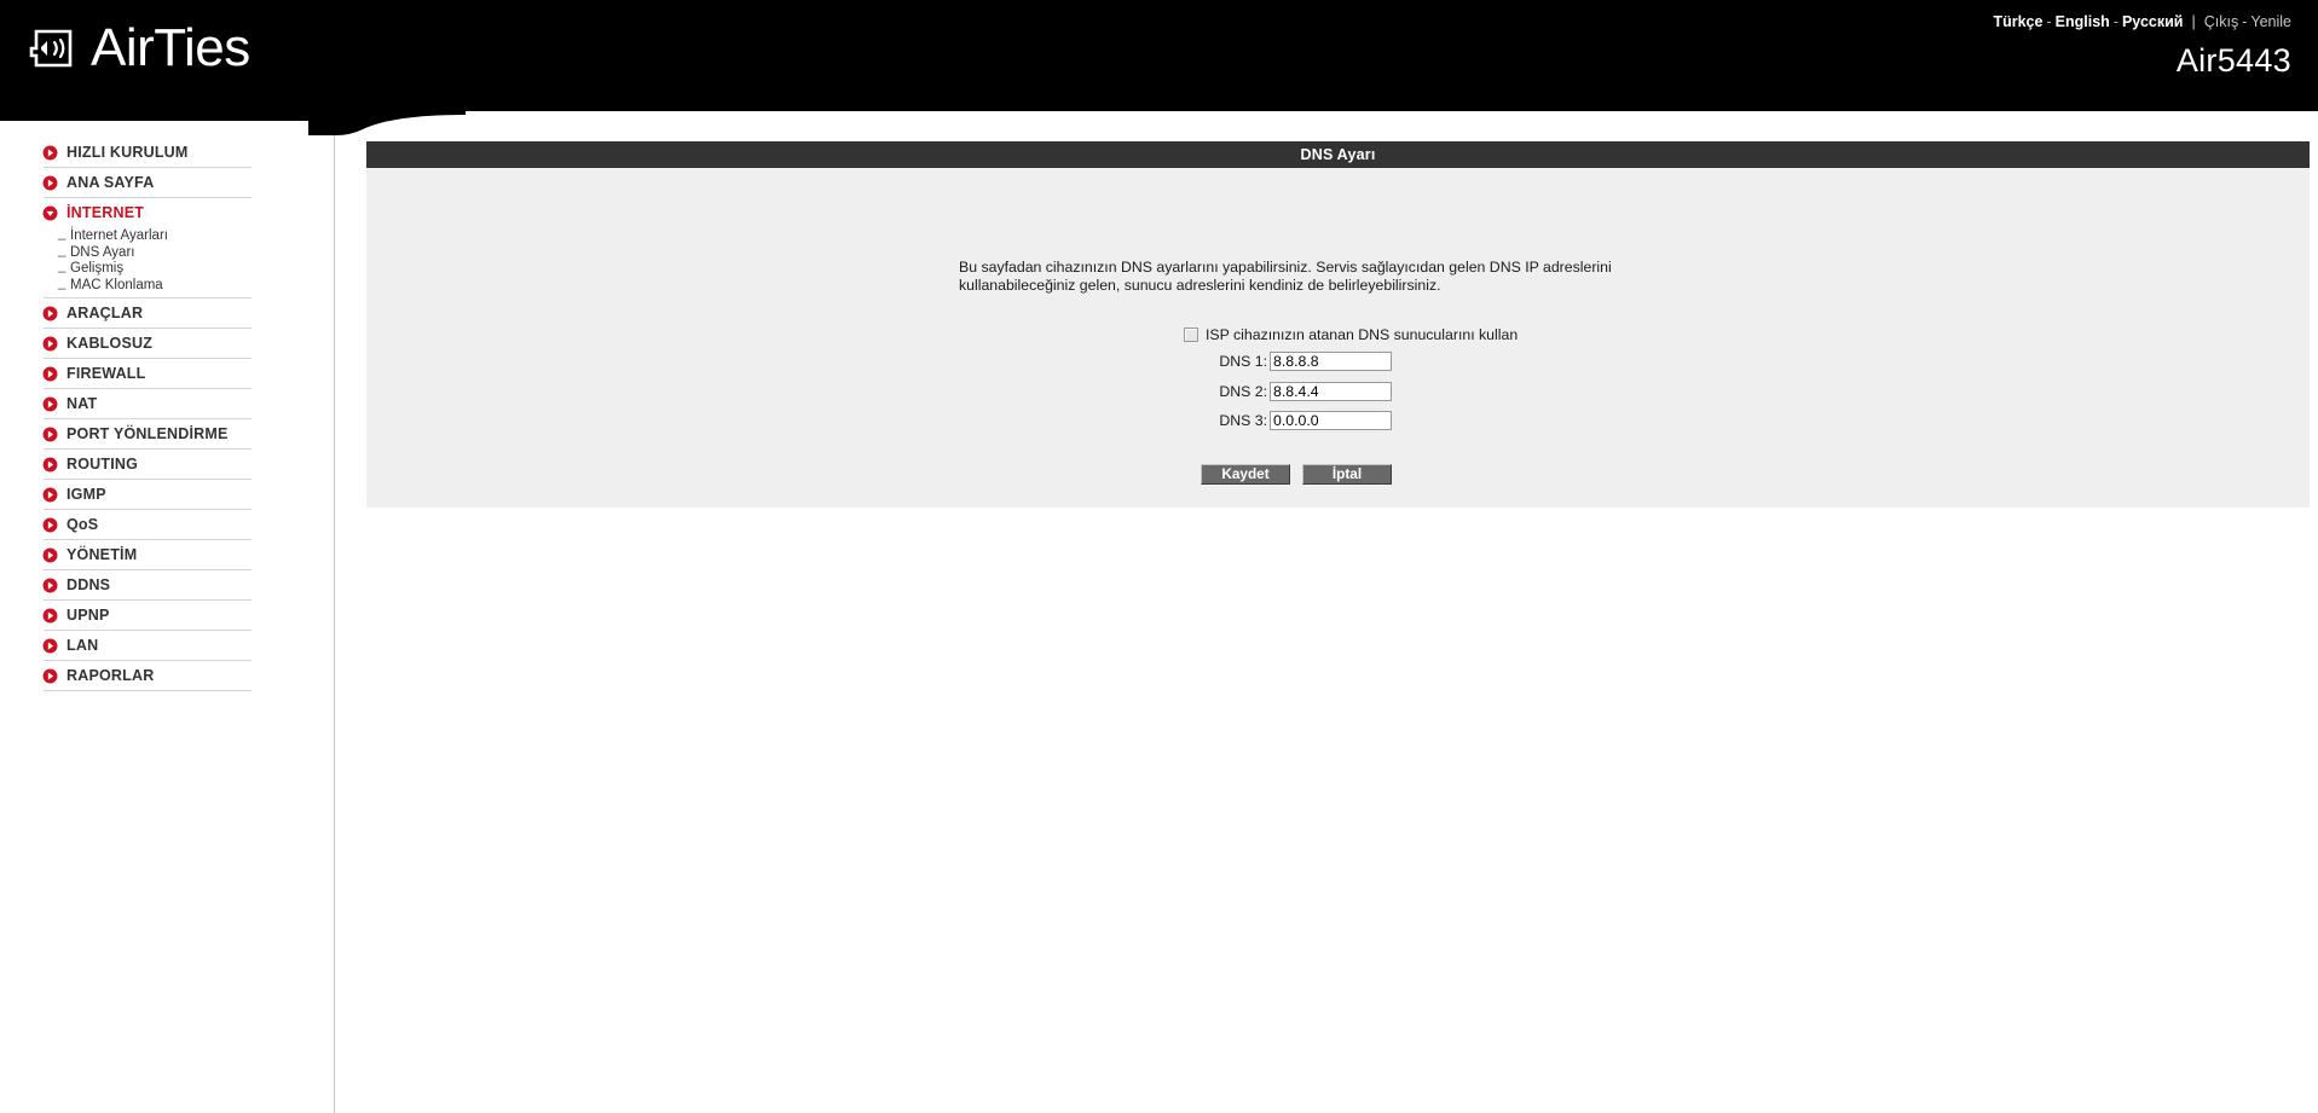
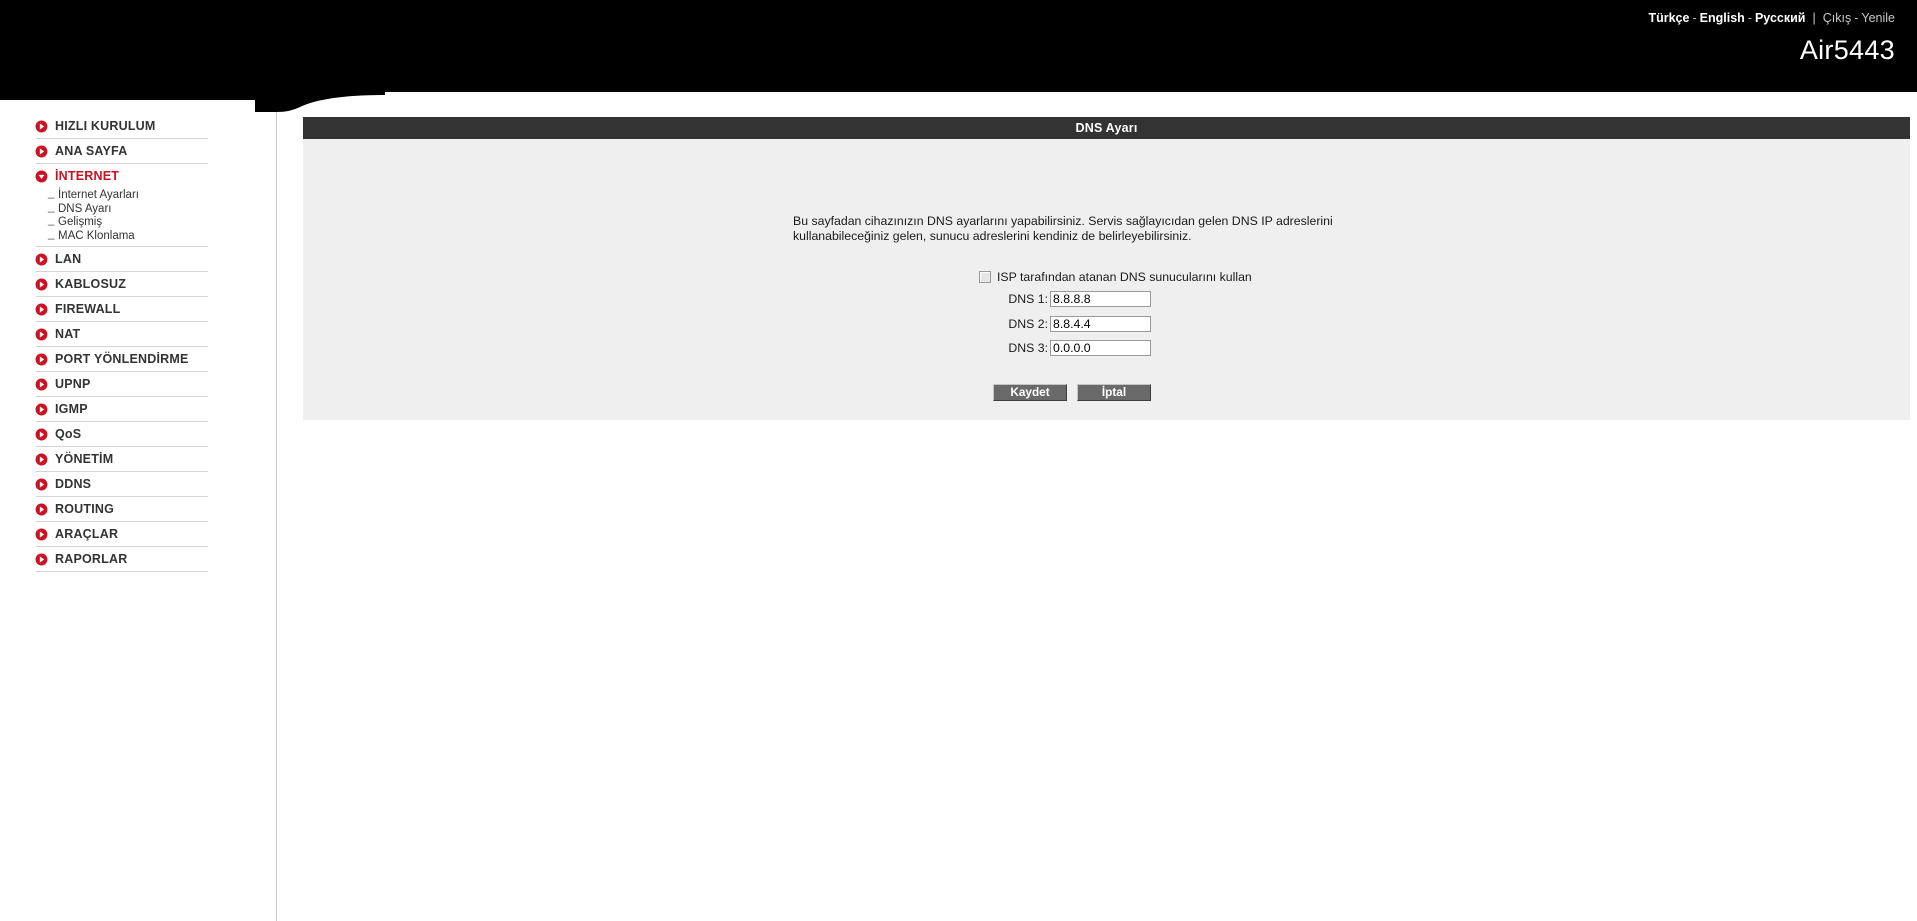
- AirTies
  Türkçe - English - Русский | Çıkış - Yenile
  Air5443
  HIZLI KURULUM
  ANA SAYFA
  İNTERNET
  İnternet Ayarları
  DNS Ayarı
  Gelişmiş
  MAC Klonlama
- ARAÇLAR
+ LAN
  KABLOSUZ
  FIREWALL
  NAT
  PORT YÖNLENDİRME
- ROUTING
+ UPNP
  IGMP
  QoS
  YÖNETİM
  DDNS
- UPNP
+ ROUTING
- LAN
+ ARAÇLAR
  RAPORLAR
  DNS Ayarı
  Bu sayfadan cihazınızın DNS ayarlarını yapabilirsiniz. Servis sağlayıcıdan gelen DNS IP adreslerini kullanabileceğiniz gelen, sunucu adreslerini kendiniz de belirleyebilirsiniz.
- ISP cihazınızın atanan DNS sunucularını kullan
+ ISP tarafından atanan DNS sunucularını kullan
  DNS 1:
  8.8.8.8
  DNS 2:
  8.8.4.4
  DNS 3:
  0.0.0.0
  Kaydet
  İptal
